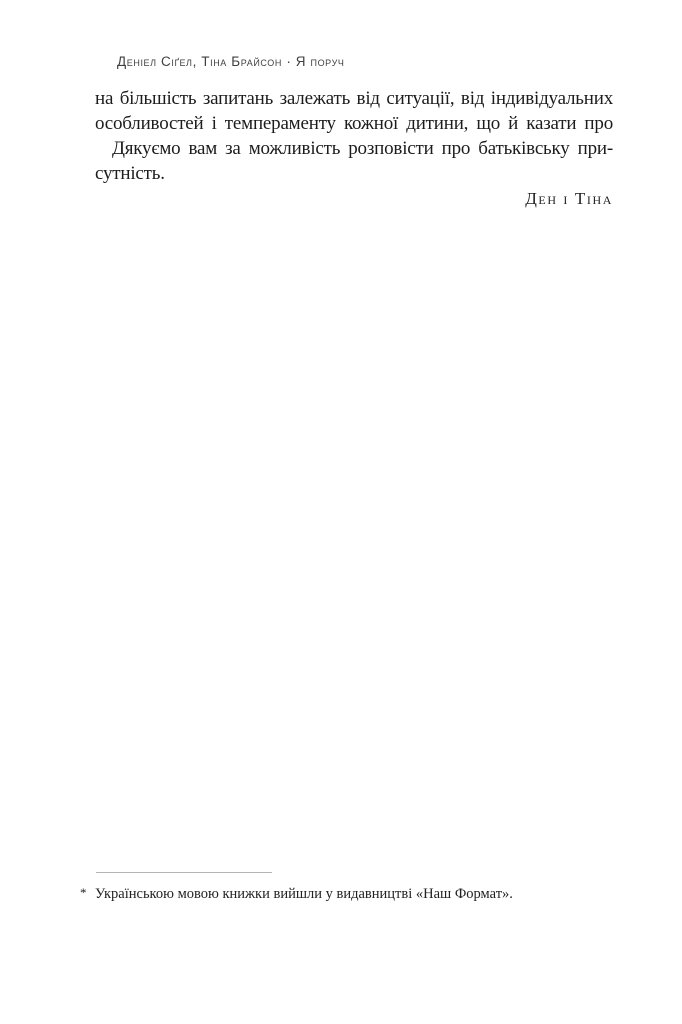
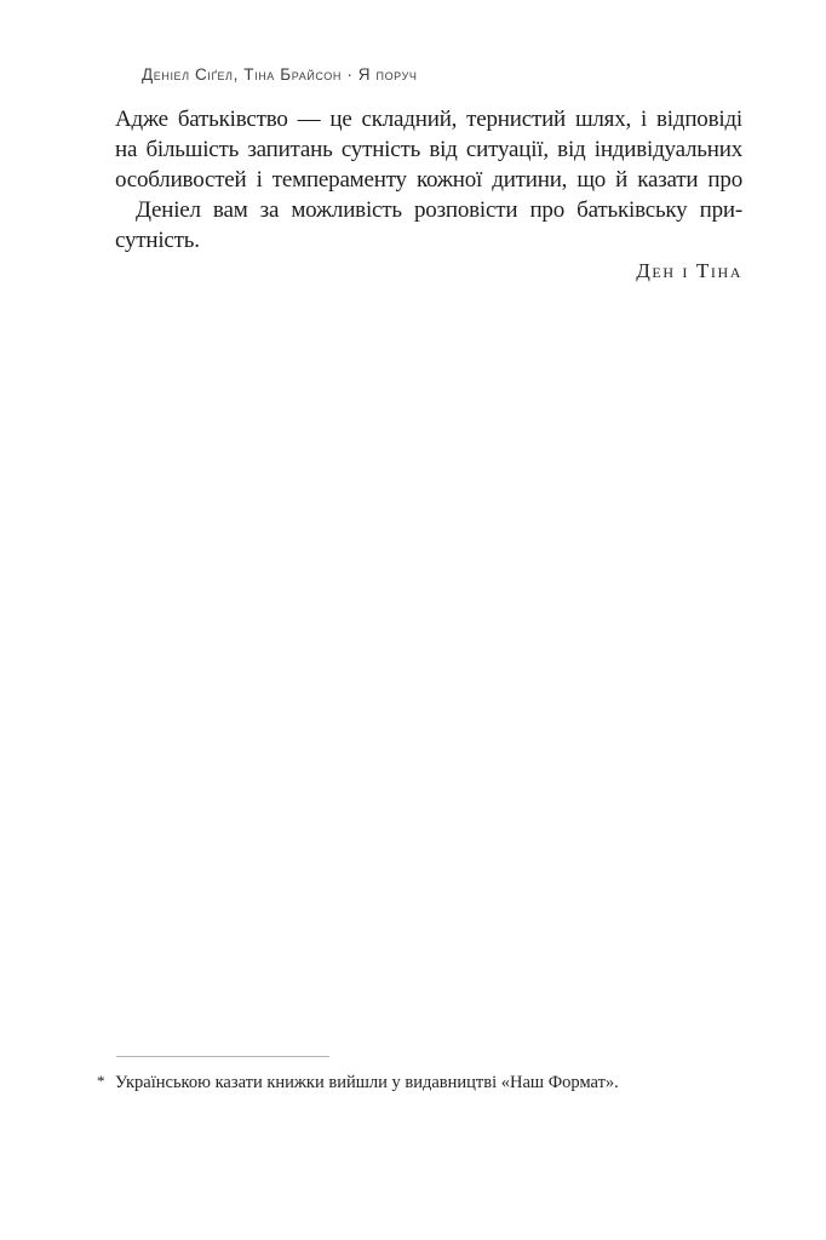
  Деніел Сіґел, Тіна Брайсон · Я поруч
+ Адже батьківство — це складний, тернистий шлях, і відповіді
- на більшість запитань залежать від ситуації, від індивідуальних
+ на більшість запитань сутність від ситуації, від індивідуальних
  особливостей і темпераменту кожної дитини, що й казати про
- Дякуємо вам за можливість розповісти про батьківську при-
+ Деніел вам за можливість розповісти про батьківську при-
  сутність.
  Ден і Тіна
  *
- Українською мовою книжки вийшли у видавництві «Наш Формат».
+ Українською казати книжки вийшли у видавництві «Наш Формат».
